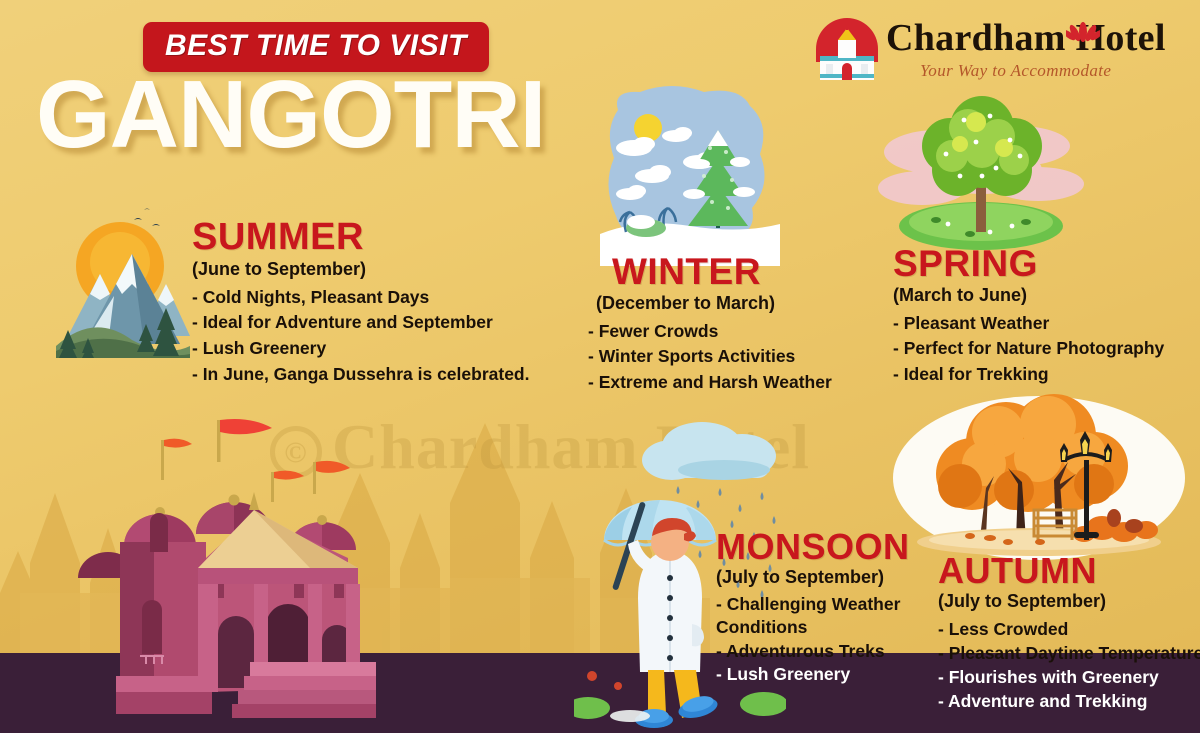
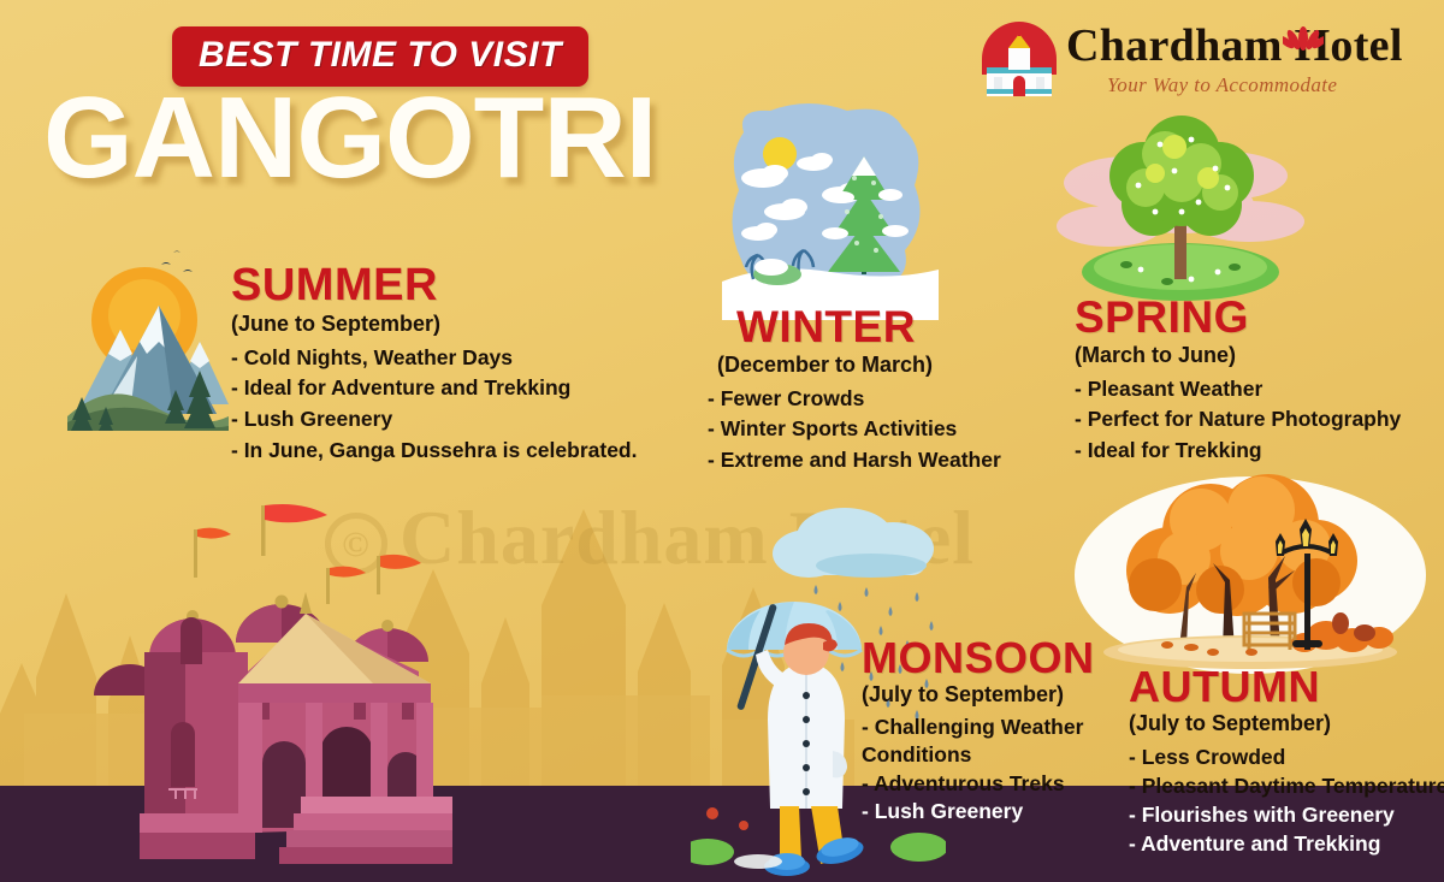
  Chardhamel
  BEST TIME TO VISIT
  GANGOTRI
  Chardhamotel
  Your Way to Accommodate
  SUMMER
  (June to September)
- - Cold Nights, Pleasant Days
+ - Cold Nights, Weather Days
- - Ideal for Adventure and September
+ - Ideal for Adventure and Trekking
  - Lush Greenery
  - In June, Ganga Dussehra is celebrated.
  WINTER
  (December to March)
  - Fewer Crowds
  - Winter Sports Activities
  - Extreme and Harsh Weather
  SPRING
  (March to June)
  - Pleasant Weather
  - Perfect for Nature Photography
  - Ideal for Trekking
  MONSOON
  (July to September)
  - Challenging Weather
  Conditions
  - Adventurous Treks
  - Lush Greenery
  AUTUMN
  (July to September)
  - Less Crowded
  - Pleasant Daytime Temperature
  - Flourishes with Greenery
  - Adventure and Trekking
